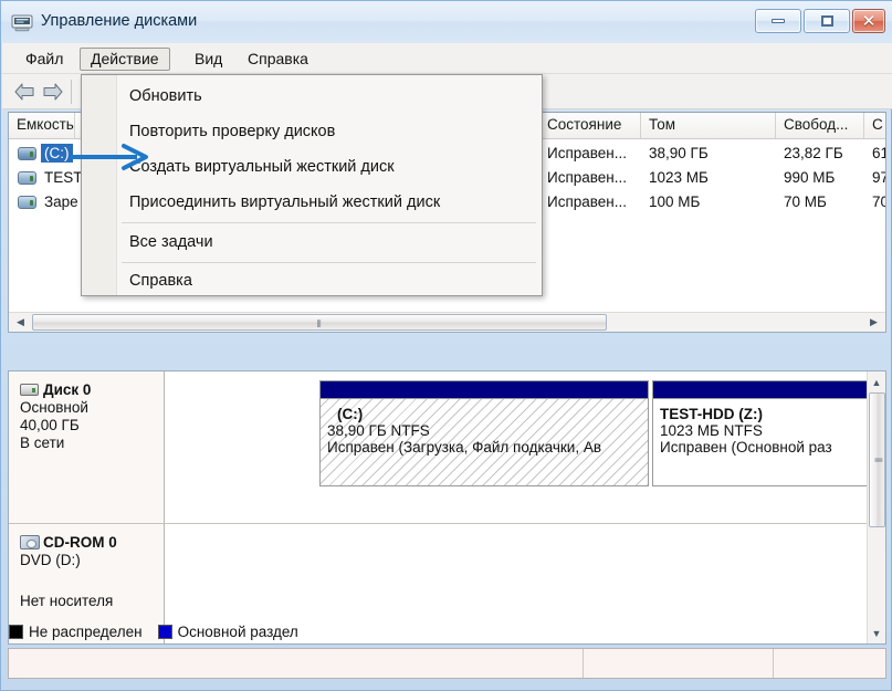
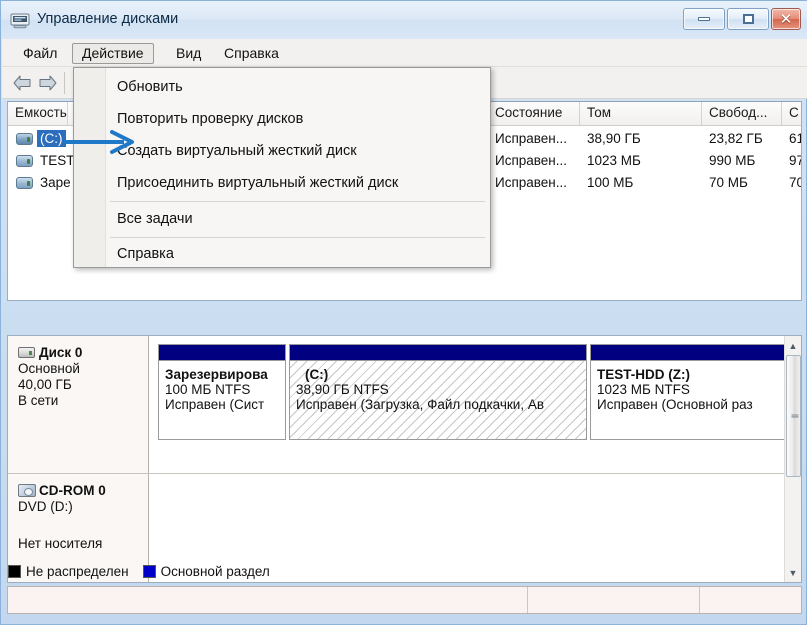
  Управление дисками
  ✕
  Файл
  Действие
  Вид
  Справка
  Емкость
  Состояние
  Том
  Свобод...
  С
  (C:)
  Исправен...
  38,90 ГБ
  23,82 ГБ
  61
  TEST
  Исправен...
  1023 МБ
  990 МБ
  97
  Заре
  Исправен...
  100 МБ
  70 МБ
  70
- ◀
- ⦀
- ▶
  Диск 0
  Основной
  40,00 ГБ
  В сети
+ Зарезервирова
+ 100 МБ NTFS
+ Исправен (Сист
  (C:)
  38,90 ГБ NTFS
  Исправен (Загрузка, Файл подкачки, Ав
  TEST-HDD (Z:)
  1023 МБ NTFS
  Исправен (Основной раз
  CD-ROM 0
  DVD (D:)
  Нет носителя
  ▲
  ▼
  Не распределен
  Основной раздел
  Обновить
  Повторить проверку дисков
  Создать виртуальный жесткий диск
  Присоединить виртуальный жесткий диск
  Все задачи
  Справка
